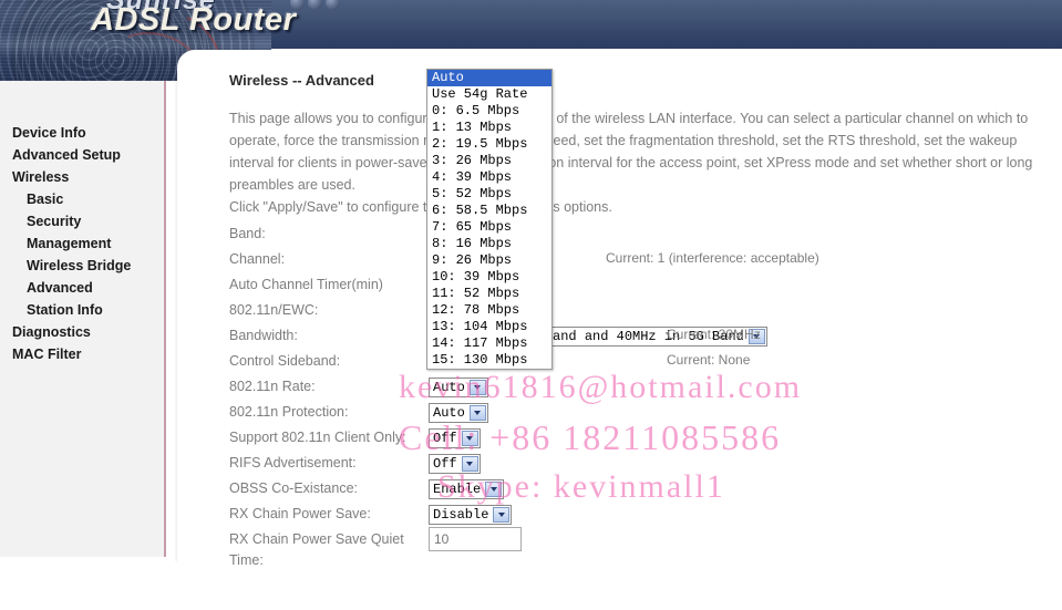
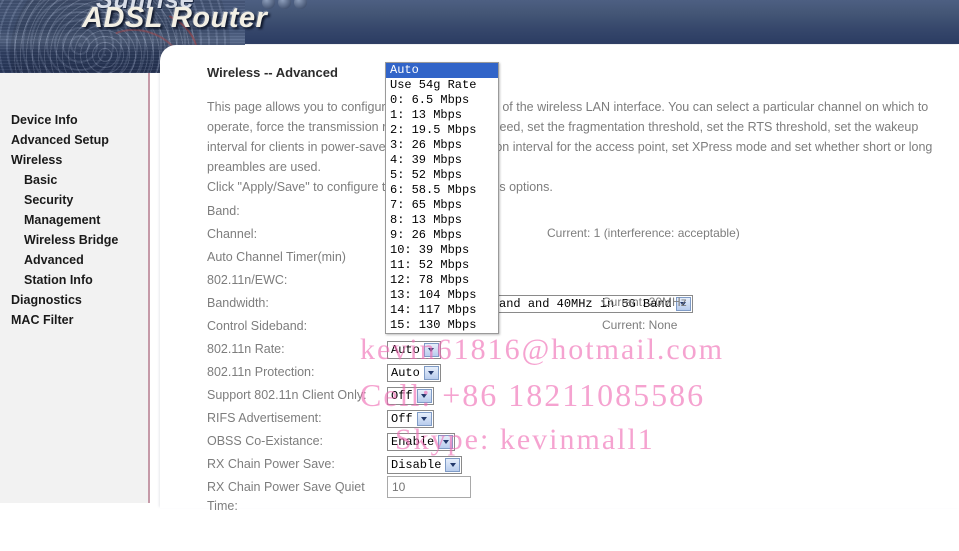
  Sunrise
  ADSL Router
  Device Info
  Advanced Setup
  Wireless
  Basic
  Security
  Management
  Wireless Bridge
  Advanced
  Station Info
  Diagnostics
  MAC Filter
  Wireless -- Advanced
  This page allows you to configur of the wireless LAN interface. You can select a particular channel on which to
  operate, force the transmissioneed, set the fragmentation threshold, set the RTS threshold, set the wakeup
  interval for clients in power-saven interval for the access point, set XPress mode and set whether short or long
  preambles are used.
  Band:
  Channel:
  Current: 1 (interference: acceptable)
  Auto Channel Timer(min)
  802.11n/EWC:
  Bandwidth:
  Current: 20MHz
  Control Sideband:
  Current: None
  802.11n Rate:
  Auto
  802.11n Protection:
  Auto
  Support 802.11n Client Only:
  Off
  RIFS Advertisement:
  Off
  OBSS Co-Existance:
  Enable
  RX Chain Power Save:
  Disable
  RX Chain Power Save Quiet Time:
  10
  Auto
  Use 54g Rate
  0: 6.5 Mbps
  1: 13 Mbps
  2: 19.5 Mbps
  3: 26 Mbps
  4: 39 Mbps
  5: 52 Mbps
  6: 58.5 Mbps
  7: 65 Mbps
- 8: 16 Mbps
+ 8: 13 Mbps
  9: 26 Mbps
  10: 39 Mbps
  11: 52 Mbps
  12: 78 Mbps
  13: 104 Mbps
  14: 117 Mbps
  15: 130 Mbps
  kevin61816@hotmail.com
  Cell: +86 18211085586
  Skype: kevinmall1
